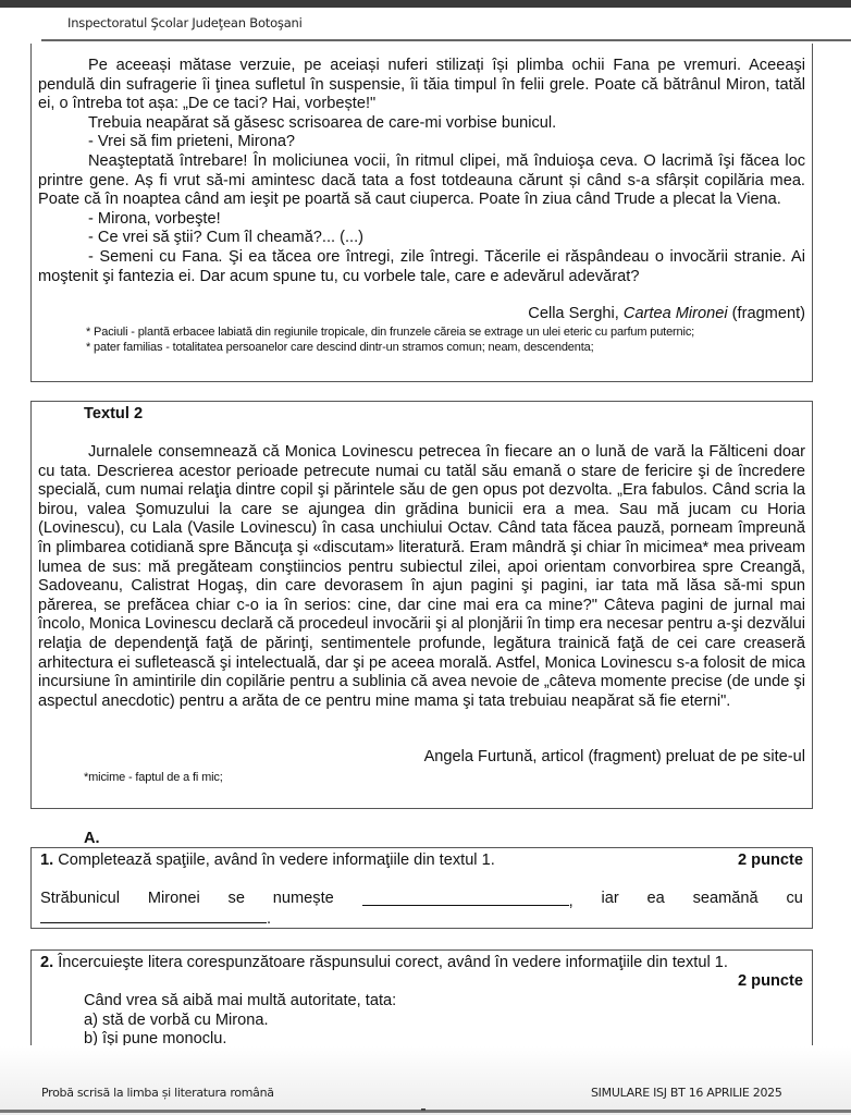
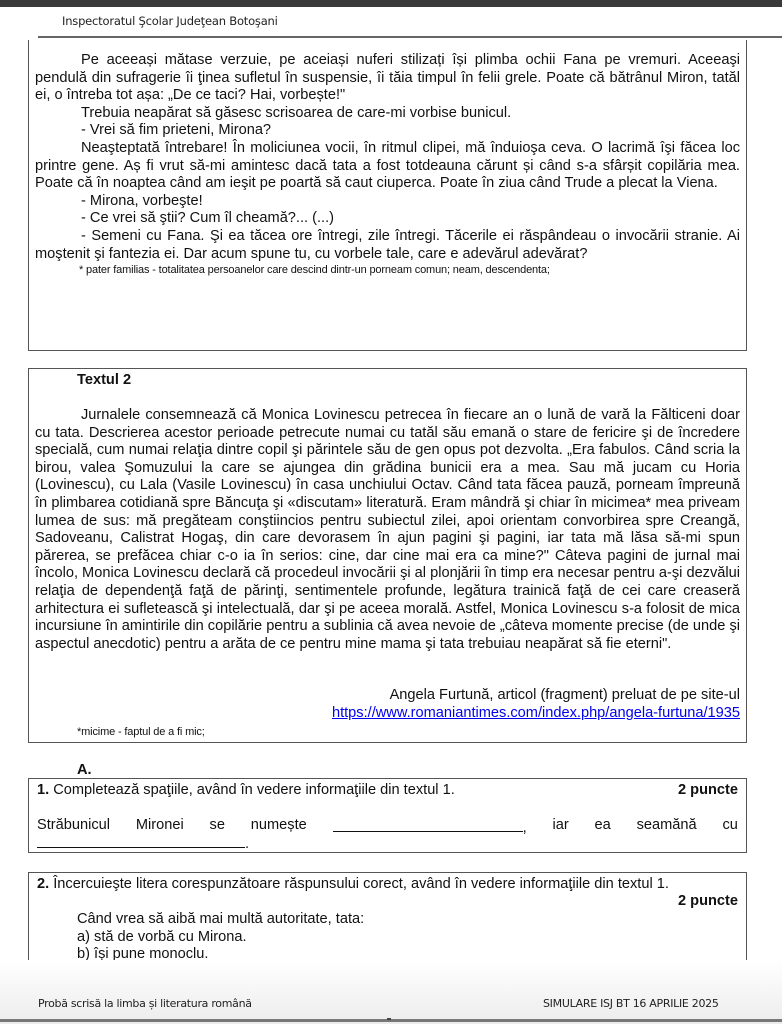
  Inspectoratul Şcolar Judeţean Botoşani
  Pe aceeași mătase verzuie, pe aceiași nuferi stilizați își plimba ochii Fana pe vremuri. Aceeaşi pendulă din sufragerie îi ţinea sufletul în suspensie, îi tăia timpul în felii grele. Poate că bătrânul Miron, tatăl ei, o întreba tot așa: „De ce taci? Hai, vorbește!"
  Trebuia neapărat să găsesc scrisoarea de care-mi vorbise bunicul.
  - Vrei să fim prieteni, Mirona?
  Neaşteptată întrebare! În moliciunea vocii, în ritmul clipei, mă înduioşa ceva. O lacrimă îşi făcea loc printre gene. Aș fi vrut să-mi amintesc dacă tata a fost totdeauna cărunt și când s-a sfârșit copilăria mea. Poate că în noaptea când am ieşit pe poartă să caut ciuperca. Poate în ziua când Trude a plecat la Viena.
  - Mirona, vorbeşte!
  - Ce vrei să ştii? Cum îl cheamă?... (...)
  - Semeni cu Fana. Şi ea tăcea ore întregi, zile întregi. Tăcerile ei răspândeau o invocării stranie. Ai moştenit şi fantezia ei. Dar acum spune tu, cu vorbele tale, care e adevărul adevărat?
- Cella Serghi, Cartea Mironei (fragment)
- * Paciuli - plantă erbacee labiată din regiunile tropicale, din frunzele căreia se extrage un ulei eteric cu parfum puternic;
- * pater familias - totalitatea persoanelor care descind dintr-un stramos comun; neam, descendenta;
+ * pater familias - totalitatea persoanelor care descind dintr-un porneam comun; neam, descendenta;
  Textul 2
  Jurnalele consemnează că Monica Lovinescu petrecea în fiecare an o lună de vară la Fălticeni doar cu tata. Descrierea acestor perioade petrecute numai cu tatăl său emană o stare de fericire şi de încredere specială, cum numai relaţia dintre copil şi părintele său de gen opus pot dezvolta. „Era fabulos. Când scria la birou, valea Şomuzului la care se ajungea din grădina bunicii era a mea. Sau mă jucam cu Horia (Lovinescu), cu Lala (Vasile Lovinescu) în casa unchiului Octav. Când tata făcea pauză, porneam împreună în plimbarea cotidiană spre Băncuţa şi «discutam» literatură. Eram mândră şi chiar în micimea* mea priveam lumea de sus: mă pregăteam conştiincios pentru subiectul zilei, apoi orientam convorbirea spre Creangă, Sadoveanu, Calistrat Hogaş, din care devorasem în ajun pagini şi pagini, iar tata mă lăsa să-mi spun părerea, se prefăcea chiar c-o ia în serios: cine, dar cine mai era ca mine?" Câteva pagini de jurnal mai încolo, Monica Lovinescu declară că procedeul invocării şi al plonjării în timp era necesar pentru a-şi dezvălui relaţia de dependenţă faţă de părinţi, sentimentele profunde, legătura trainică faţă de cei care creaseră arhitectura ei sufletească şi intelectuală, dar şi pe aceea morală. Astfel, Monica Lovinescu s-a folosit de mica incursiune în amintirile din copilărie pentru a sublinia că avea nevoie de „câteva momente precise (de unde şi aspectul anecdotic) pentru a arăta de ce pentru mine mama şi tata trebuiau neapărat să fie eterni".
  Angela Furtună, articol (fragment) preluat de pe site-ul
+ https://www.romaniantimes.com/index.php/angela-furtuna/1935
  *micime - faptul de a fi mic;
  A.
  1. Completează spaţiile, având în vedere informaţiile din textul 1.
  2 puncte
  Străbunicul
  Mironei
  se
  numește
  ,
  iar
  ea
  seamănă
  cu
  .
  2. Încercuieşte litera corespunzătoare răspunsului corect, având în vedere informaţiile din textul 1.
  2 puncte
  Când vrea să aibă mai multă autoritate, tata:
  a) stă de vorbă cu Mirona.
  b) își pune monoclu.
  Probă scrisă la limba și literatura română
  SIMULARE ISJ BT 16 APRILIE 2025
